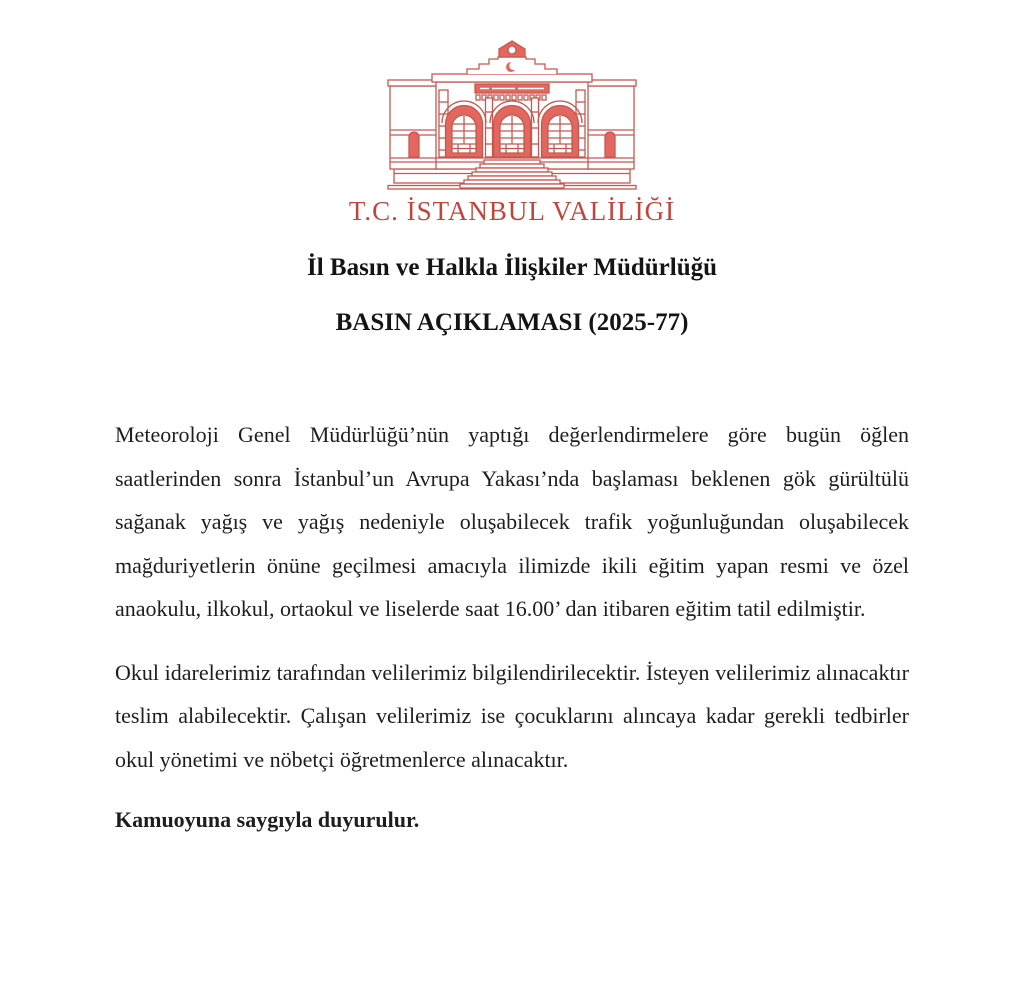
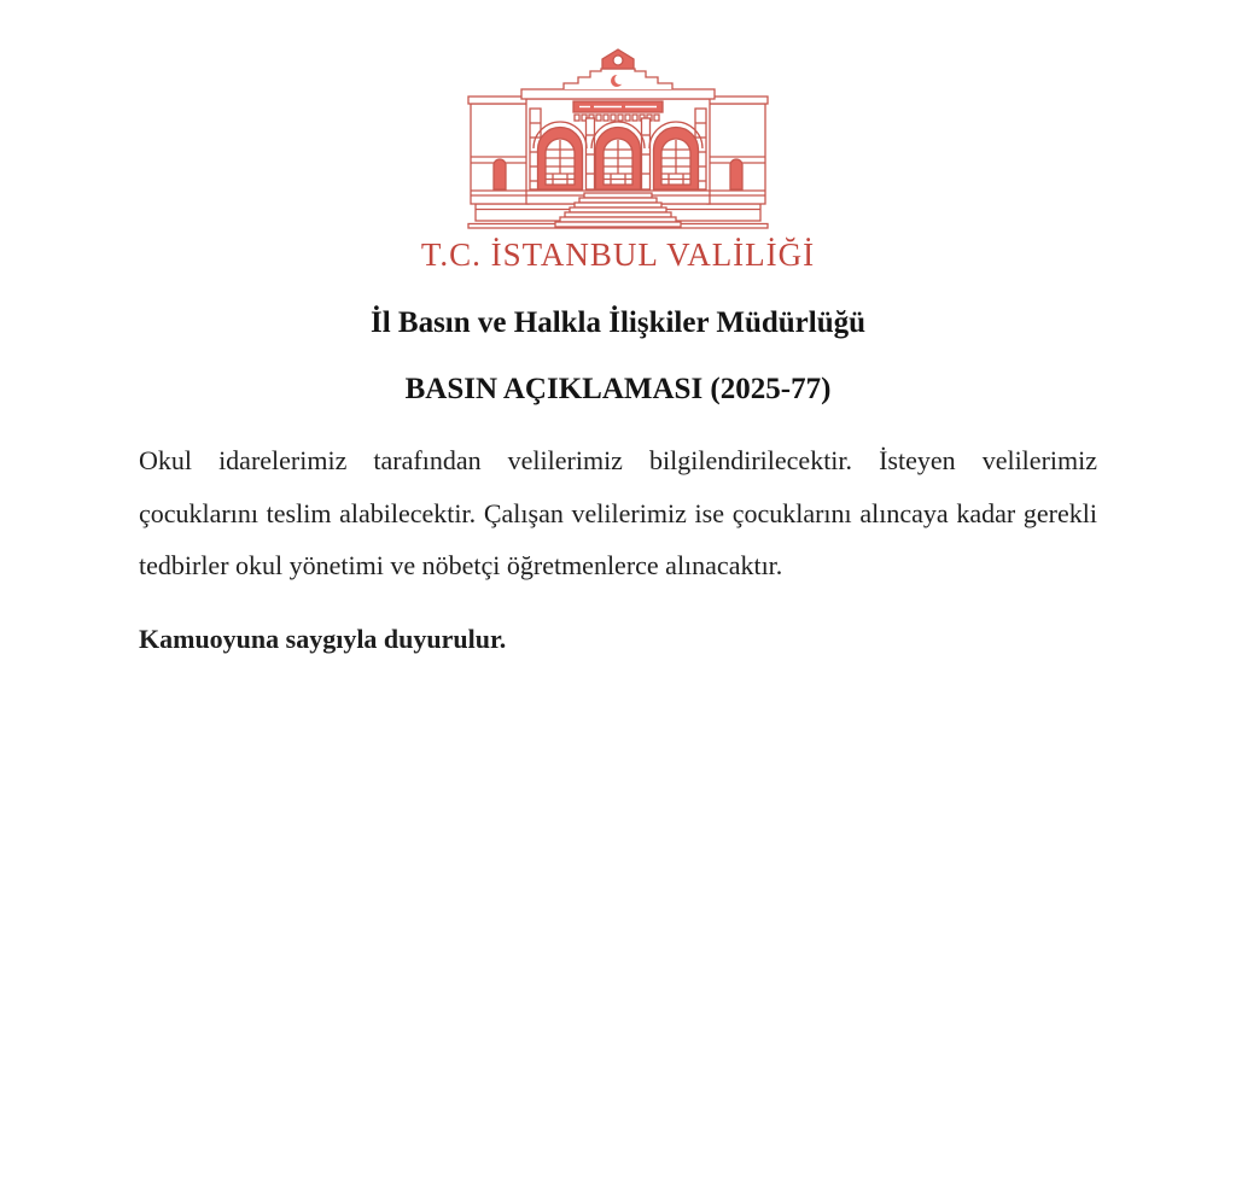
  T.C. İSTANBUL VALİLİĞİ
  İl Basın ve Halkla İlişkiler Müdürlüğü
  BASIN AÇIKLAMASI (2025-77)
- Meteoroloji Genel Müdürlüğü’nün yaptığı değerlendirmelere göre bugün öğlen saatlerinden sonra İstanbul’un Avrupa Yakası’nda başlaması beklenen gök gürültülü sağanak yağış ve yağış nedeniyle oluşabilecek trafik yoğunluğundan oluşabilecek mağduriyetlerin önüne geçilmesi amacıyla ilimizde ikili eğitim yapan resmi ve özel anaokulu, ilkokul, ortaokul ve liselerde saat 16.00’ dan itibaren eğitim tatil edilmiştir.
- Okul idarelerimiz tarafından velilerimiz bilgilendirilecektir. İsteyen velilerimiz alınacaktır teslim alabilecektir. Çalışan velilerimiz ise çocuklarını alıncaya kadar gerekli tedbirler okul yönetimi ve nöbetçi öğretmenlerce alınacaktır.
+ Okul idarelerimiz tarafından velilerimiz bilgilendirilecektir. İsteyen velilerimiz çocuklarını teslim alabilecektir. Çalışan velilerimiz ise çocuklarını alıncaya kadar gerekli tedbirler okul yönetimi ve nöbetçi öğretmenlerce alınacaktır.
  Kamuoyuna saygıyla duyurulur.
